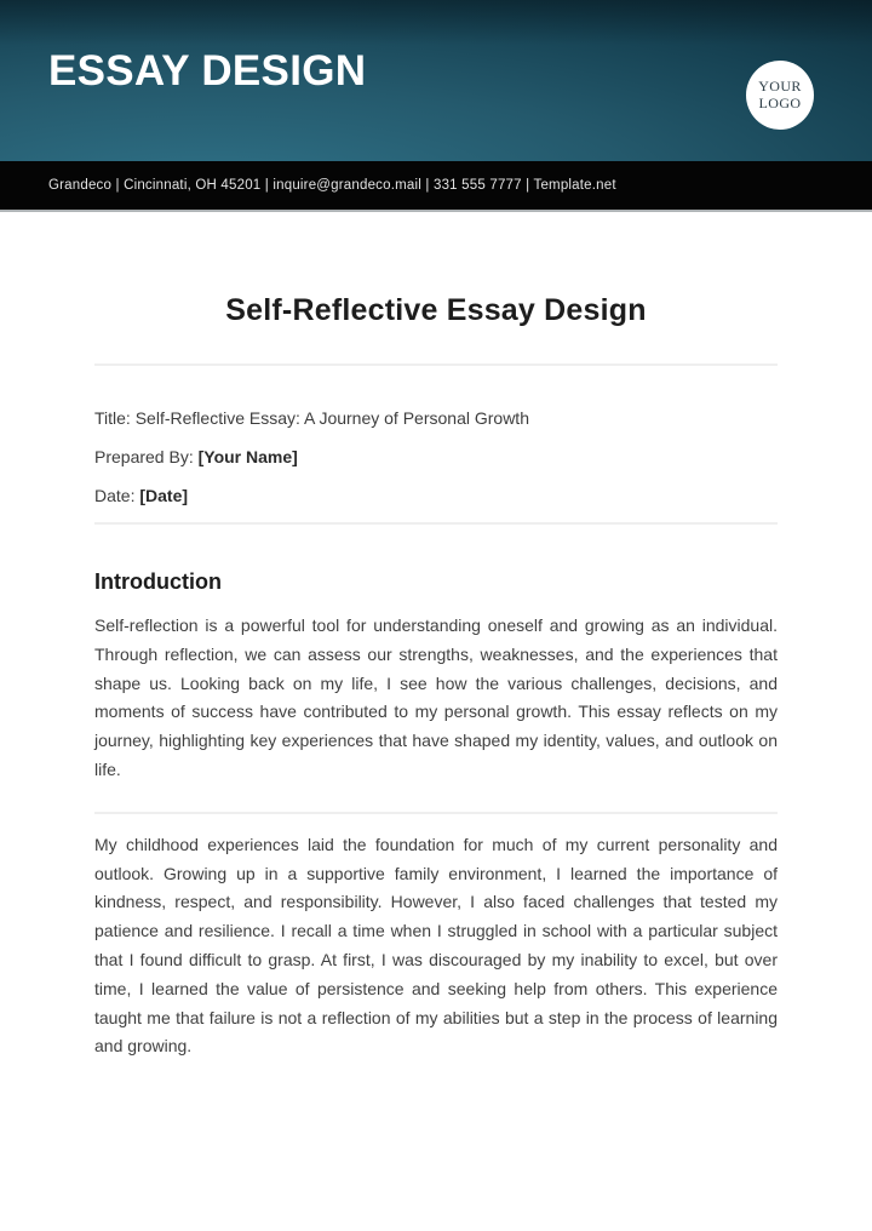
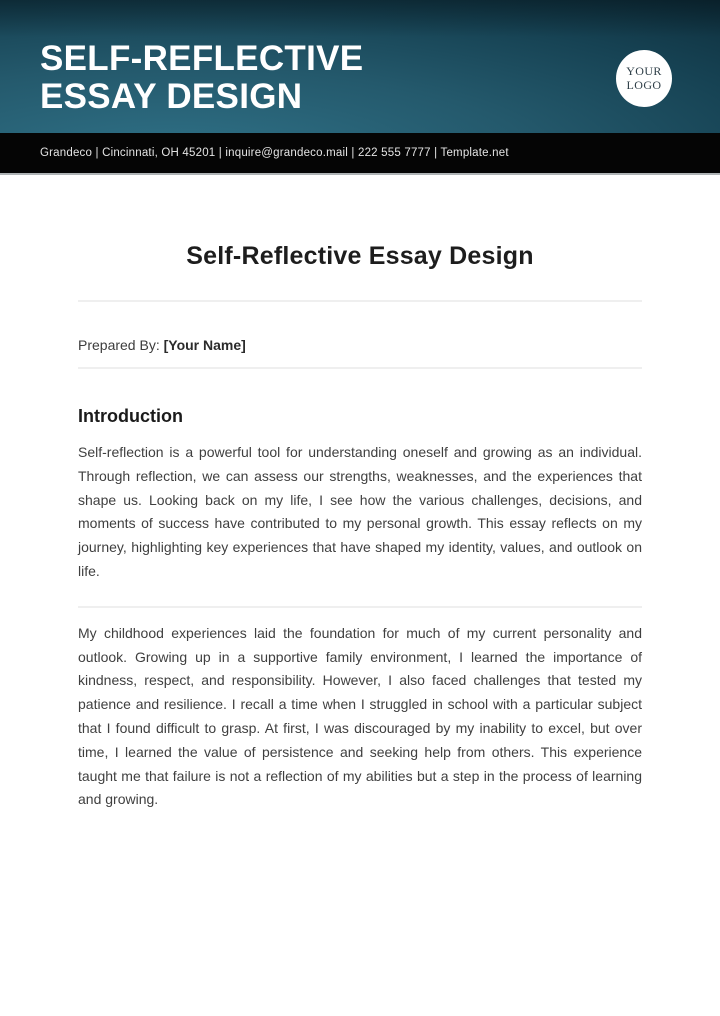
+ SELF-REFLECTIVE
  ESSAY DESIGN
  YOUR
  LOGO
- Grandeco | Cincinnati, OH 45201 | inquire@grandeco.mail | 331 555 7777 | Template.net
+ Grandeco | Cincinnati, OH 45201 | inquire@grandeco.mail | 222 555 7777 | Template.net
  Self-Reflective Essay Design
- Title: Self-Reflective Essay: A Journey of Personal Growth
  Prepared By: [Your Name]
- Date: [Date]
  Introduction
  Self-reflection is a powerful tool for understanding oneself and growing as an individual. Through reflection, we can assess our strengths, weaknesses, and the experiences that shape us. Looking back on my life, I see how the various challenges, decisions, and moments of success have contributed to my personal growth. This essay reflects on my journey, highlighting key experiences that have shaped my identity, values, and outlook on life.
  My childhood experiences laid the foundation for much of my current personality and outlook. Growing up in a supportive family environment, I learned the importance of kindness, respect, and responsibility. However, I also faced challenges that tested my patience and resilience. I recall a time when I struggled in school with a particular subject that I found difficult to grasp. At first, I was discouraged by my inability to excel, but over time, I learned the value of persistence and seeking help from others. This experience taught me that failure is not a reflection of my abilities but a step in the process of learning and growing.
